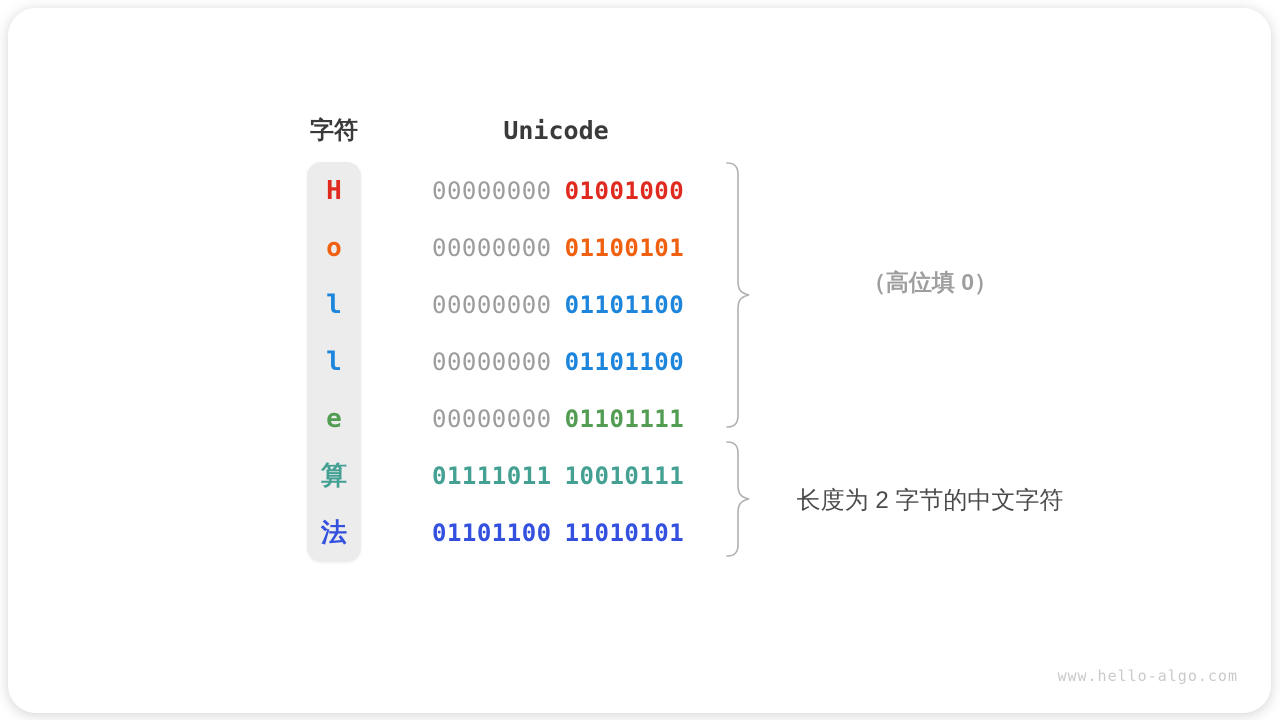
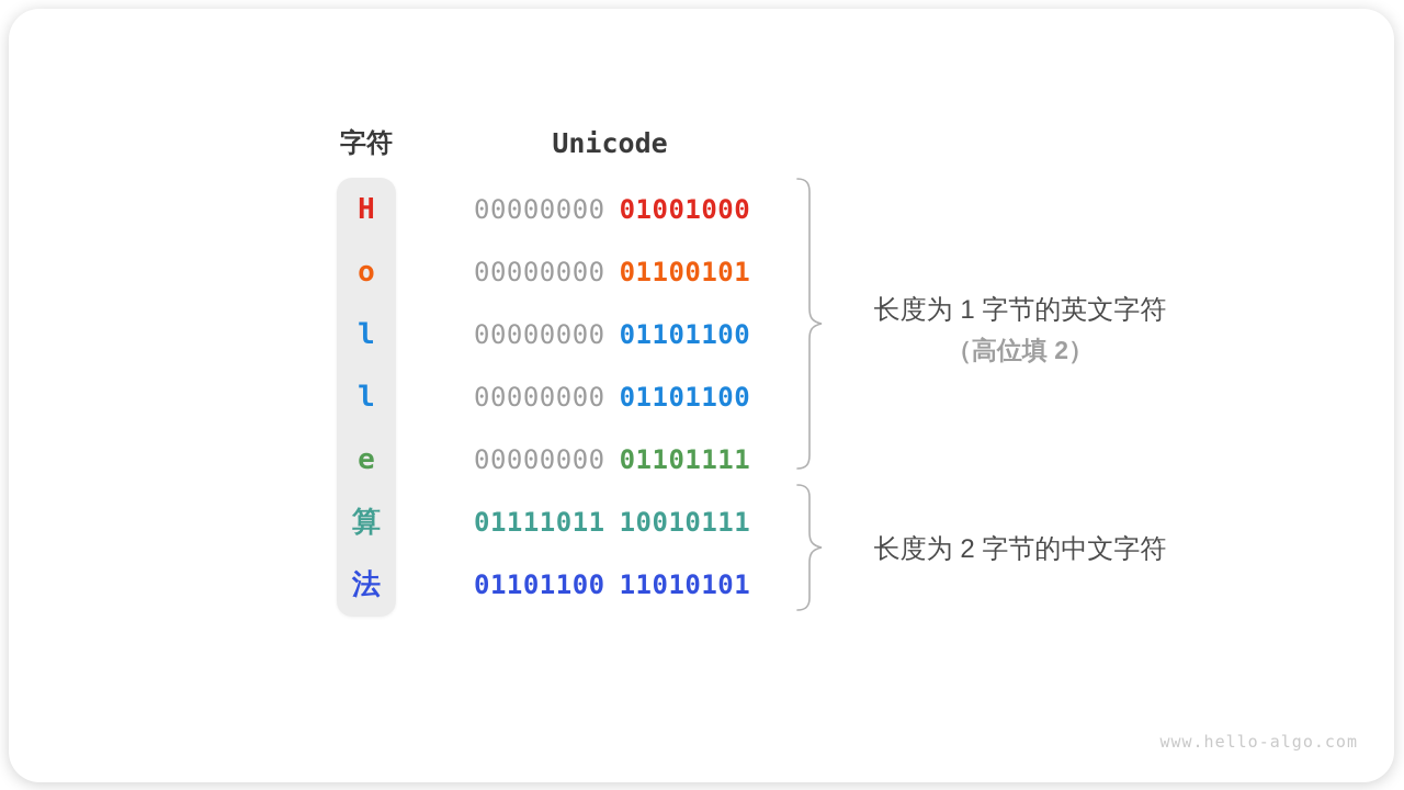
  字符
  Unicode
  H
  00000000
  01001000
  o
  00000000
  01100101
  l
  00000000
  01101100
  l
  00000000
  01101100
  e
  00000000
  01101111
  算
  01111011
  10010111
  法
  01101100
  11010101
+ 长度为 1 字节的英文字符
- （高位填 0）
+ （高位填 2）
  长度为 2 字节的中文字符
  www.hello-algo.com
